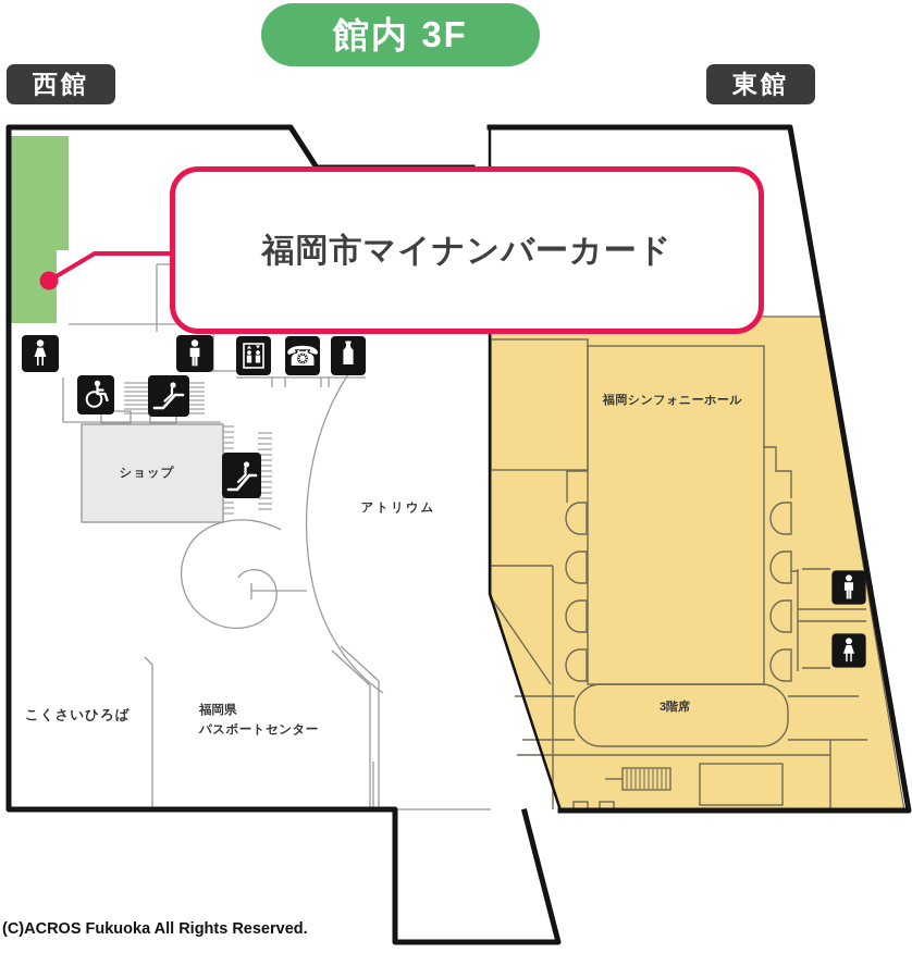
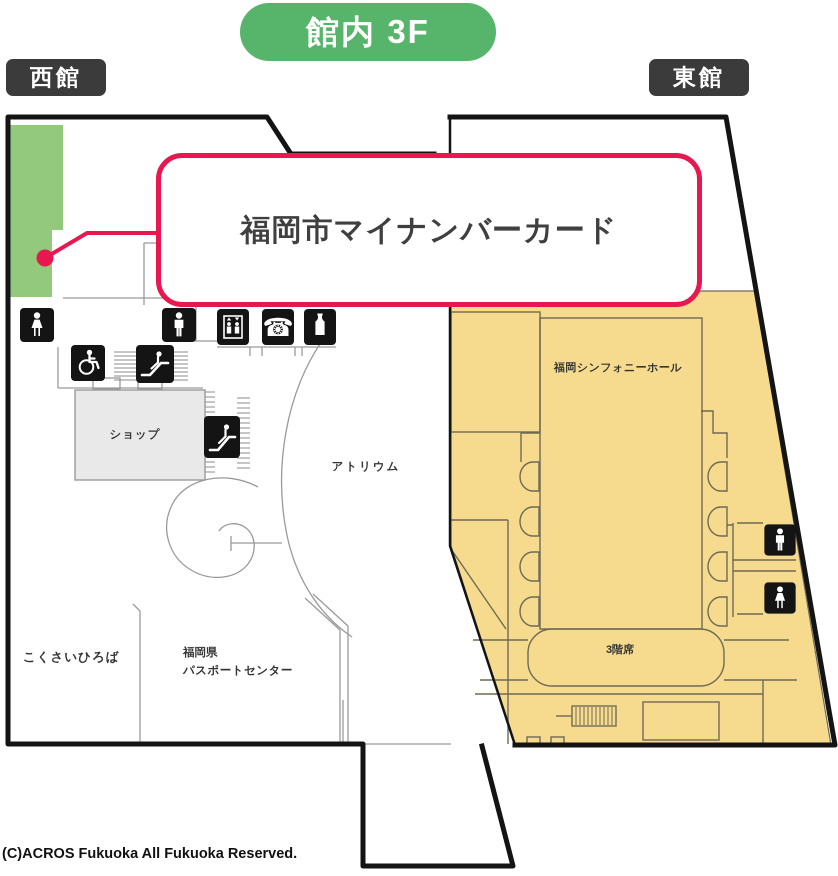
  ショップ
  アトリウム
  福岡シンフォニーホール
  3階席
  こくさいひろば
  福岡県
  パスポートセンター
  ☎
  館内 3F
  西館
  東館
  福岡市マイナンバーカード
- (C)ACROS Fukuoka All Rights Reserved.
+ (C)ACROS Fukuoka All Fukuoka Reserved.
